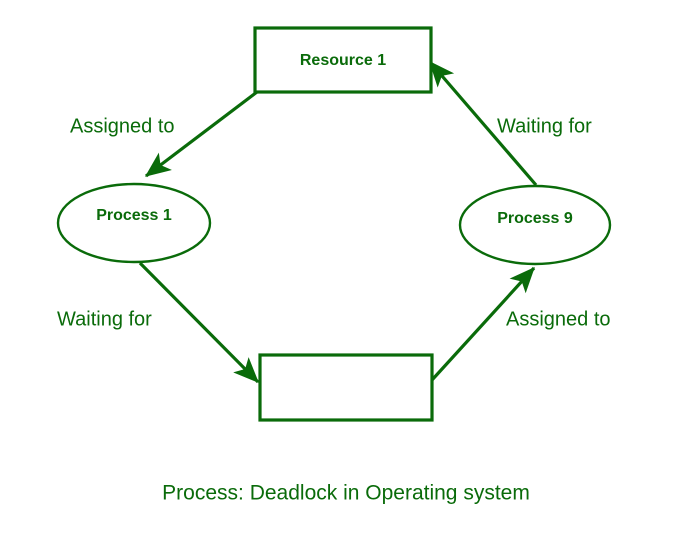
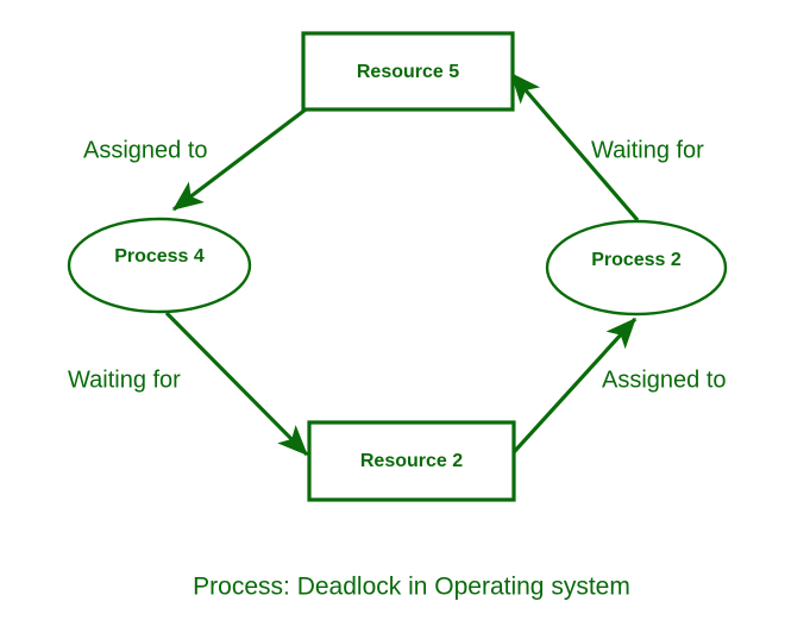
  Assigned to
  Waiting for
  Waiting for
  Assigned to
- Resource 1
+ Resource 5
+ Resource 2
- Process 1
+ Process 4
- Process 9
+ Process 2
  Process: Deadlock in Operating system
